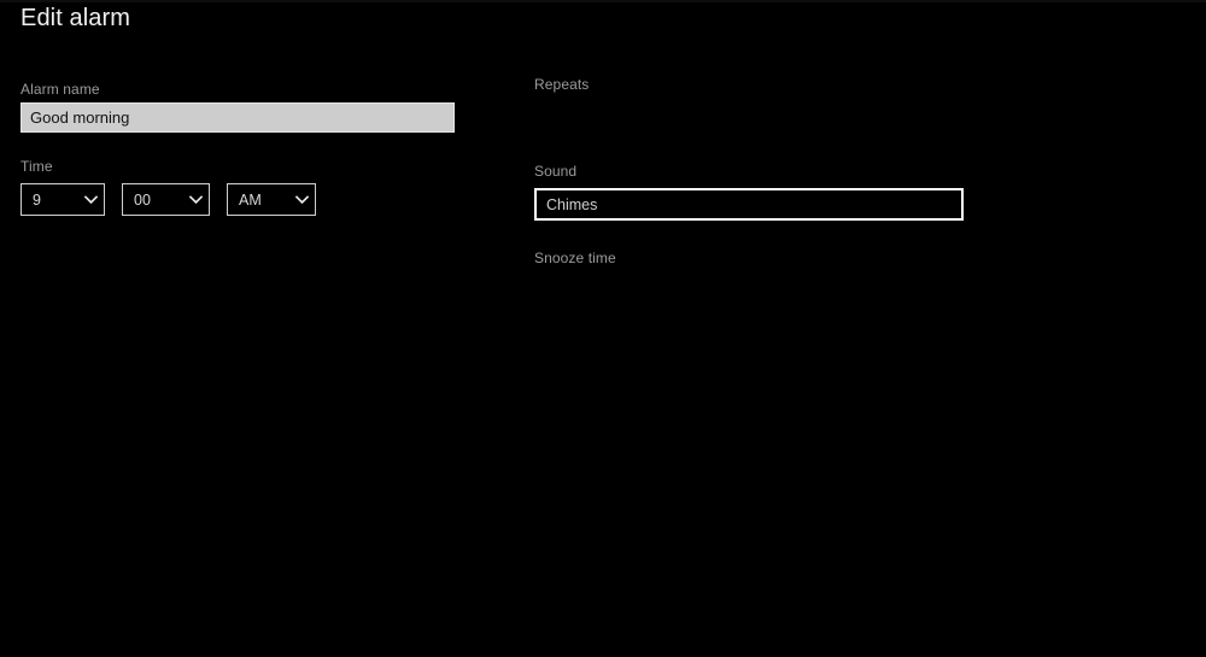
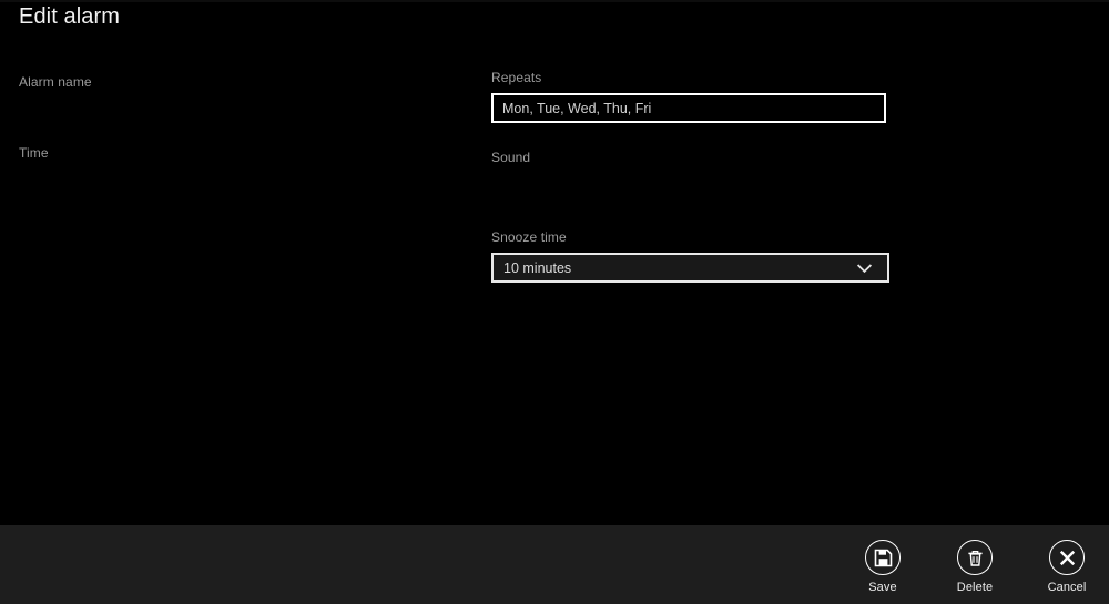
  Edit alarm
  Alarm name
- Good morning
  Time
- 9
- 00
- AM
  Repeats
+ Mon, Tue, Wed, Thu, Fri
  Sound
- Chimes
  Snooze time
+ 10 minutes
+ Save
+ Delete
+ Cancel
